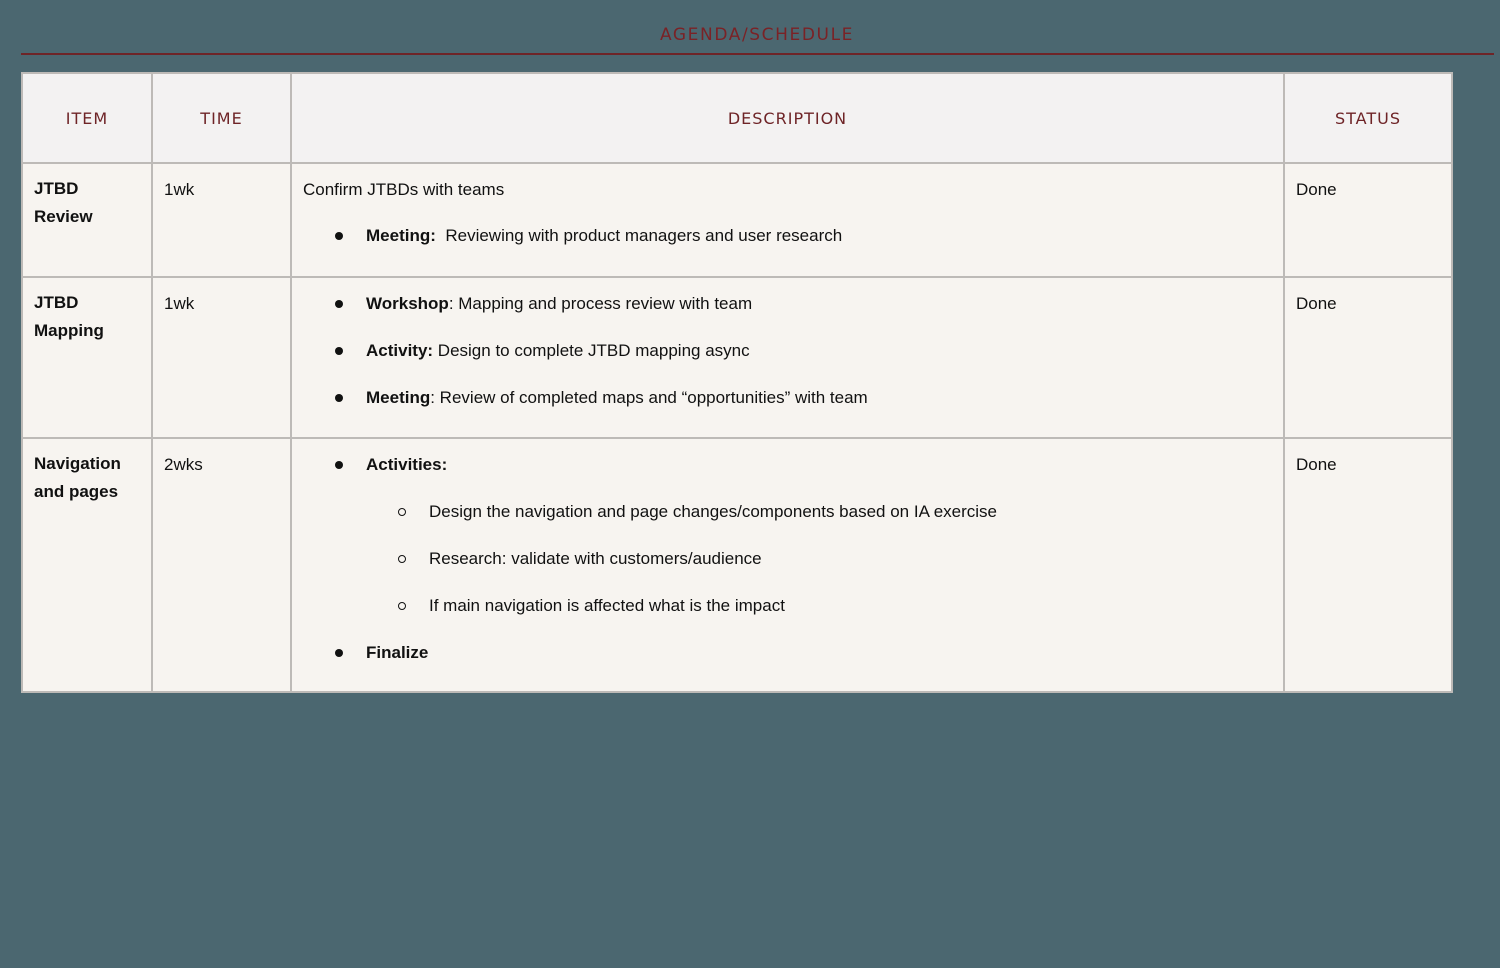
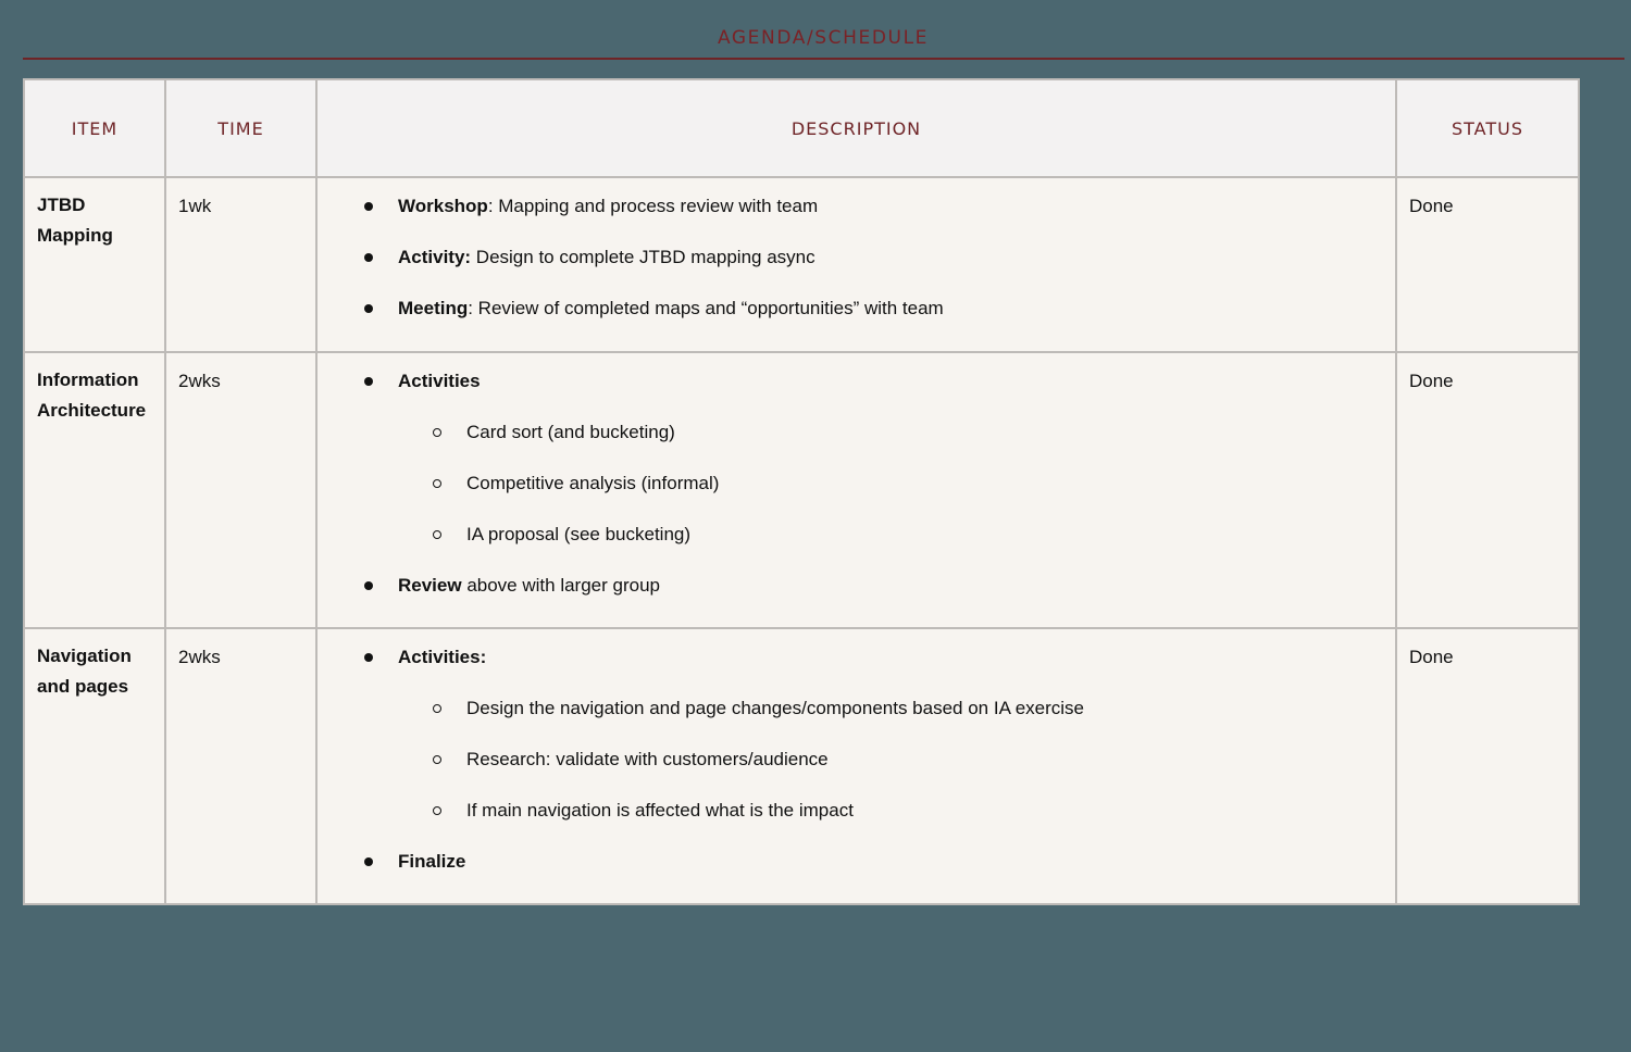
  AGENDA/SCHEDULE
  ITEM	TIME	DESCRIPTION	STATUS
- JTBD Review	1wk	Confirm JTBDs with teams Meeting: Reviewing with product managers and user research	Done
  JTBD Mapping	1wk	Workshop: Mapping and process review with team Activity: Design to complete JTBD mapping async Meeting: Review of completed maps and “opportunities” with team	Done
+ Information Architecture	2wks	Activities Card sort (and bucketing) Competitive analysis (informal) IA proposal (see bucketing) Review above with larger group	Done
  Navigation and pages	2wks	Activities: Design the navigation and page changes/components based on IA exercise Research: validate with customers/audience If main navigation is affected what is the impact Finalize	Done
